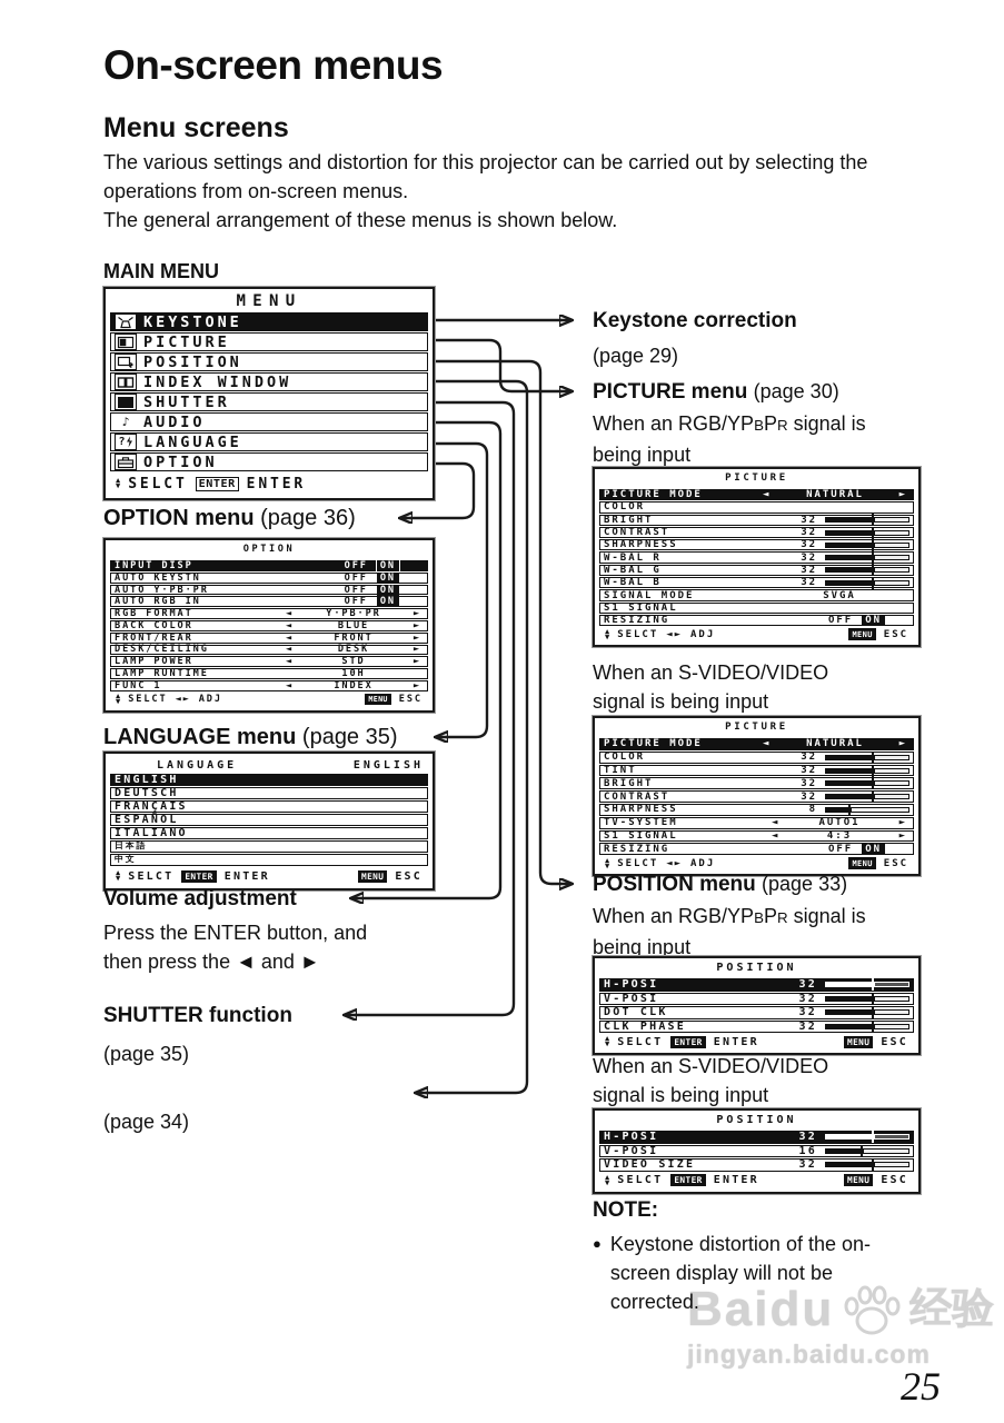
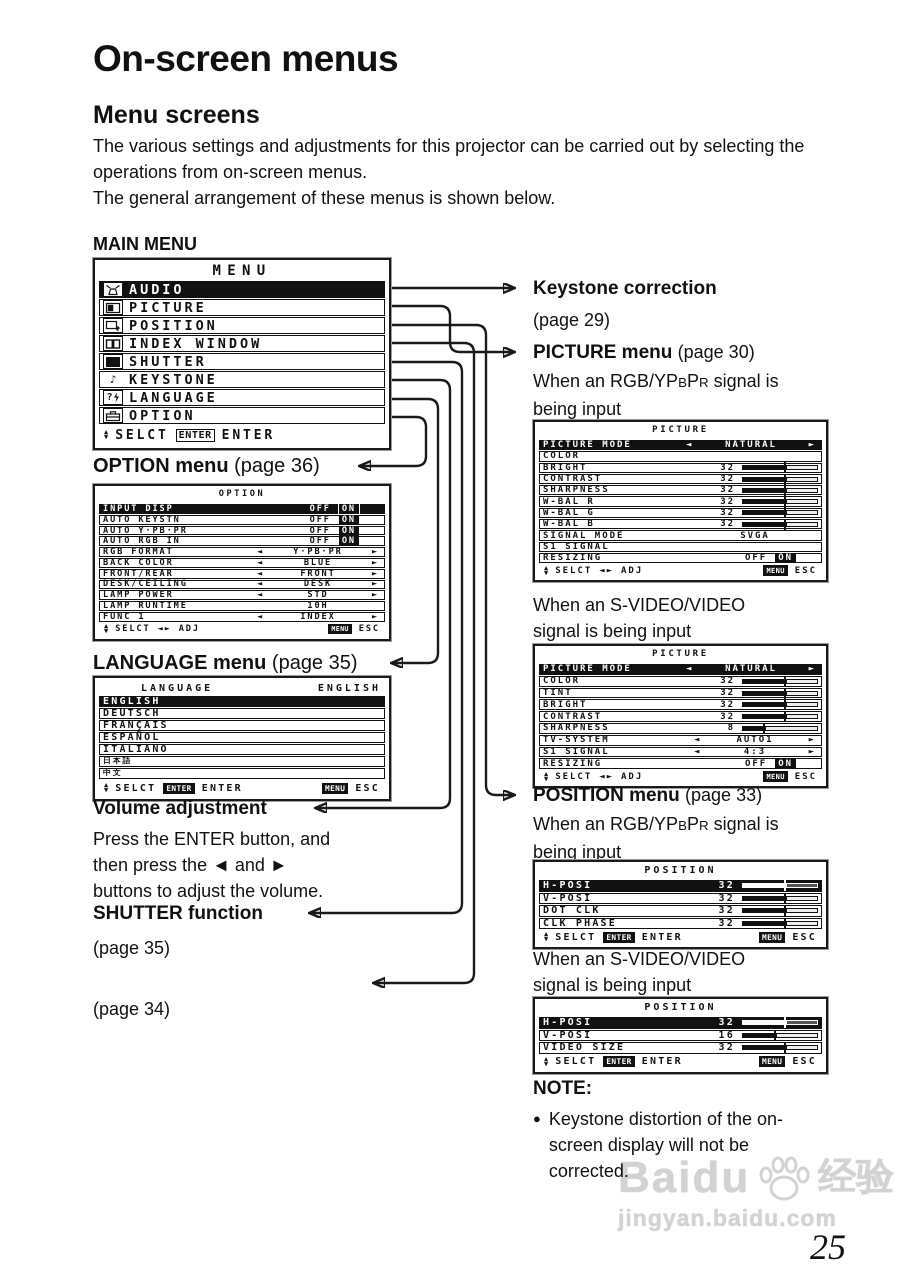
  On-screen menus
  Menu screens
- The various settings and distortion for this projector can be carried out by selecting the operations from on-screen menus.
+ The various settings and adjustments for this projector can be carried out by selecting the operations from on-screen menus.
  The general arrangement of these menus is shown below.
  MAIN MENU
  MENU
- KEYSTONE
+ AUDIO
  PICTURE
  POSITION
  INDEX WINDOW
  SHUTTER
  ♪
- AUDIO
+ KEYSTONE
  ?
  LANGUAGE
  OPTION
  ▲
  ▼
  SELCT
  ENTER
  ENTER
  OPTION menu (page 36)
  OPTION
  INPUT DISP
  OFF
  ON
  AUTO KEYSTN
  OFF
  ON
  AUTO Y·PB·PR
  OFF
  ON
  AUTO RGB IN
  OFF
  ON
  RGB FORMAT
  ◄
  Y·PB·PR
  ►
  BACK COLOR
  ◄
  BLUE
  ►
  FRONT/REAR
  ◄
  FRONT
  ►
  DESK/CEILING
  ◄
  DESK
  ►
  LAMP POWER
  ◄
  STD
  ►
  LAMP RUNTIME
  10H
  FUNC 1
  ◄
  INDEX
  ►
  ▲
  ▼
  SELCT
  ◄►
  ADJ
  MENU
  ESC
  LANGUAGE menu (page 35)
  LANGUAGE
  ENGLISH
  ENGLISH
  DEUTSCH
  FRANÇAIS
  ESPAÑOL
  ITALIANO
  日本語
  中文
  ▲
  ▼
  SELCT
  ENTER
  ENTER
  MENU
  ESC
  Volume adjustment
  Press the ENTER button, and
  then press the ◄ and ►
+ buttons to adjust the volume.
  SHUTTER function
  (page 35)
  (page 34)
  Keystone correction
  (page 29)
  PICTURE menu (page 30)
  When an RGB/YPBPR signal is
  being input
  PICTURE
  PICTURE MODE
  ◄
  NATURAL
  ►
  COLOR
  BRIGHT
  32
  CONTRAST
  32
  SHARPNESS
  32
  W-BAL R
  32
  W-BAL G
  32
  W-BAL B
  32
  SIGNAL MODE
  SVGA
  S1 SIGNAL
  RESIZING
  OFF
  ON
  ▲
  ▼
  SELCT
  ◄►
  ADJ
  MENU
  ESC
  When an S-VIDEO/VIDEO
  signal is being input
  PICTURE
  PICTURE MODE
  ◄
  NATURAL
  ►
  COLOR
  32
  TINT
  32
  BRIGHT
  32
  CONTRAST
  32
  SHARPNESS
  8
  TV-SYSTEM
  ◄
  AUTO1
  ►
  S1 SIGNAL
  ◄
  4:3
  ►
  RESIZING
  OFF
  ON
  ▲
  ▼
  SELCT
  ◄►
  ADJ
  MENU
  ESC
  POSITION menu (page 33)
  When an RGB/YPBPR signal is
  being input
  POSITION
  H-POSI
  32
  V-POSI
  32
  DOT CLK
  32
  CLK PHASE
  32
  ▲
  ▼
  SELCT
  ENTER
  ENTER
  MENU
  ESC
  When an S-VIDEO/VIDEO
  signal is being input
  POSITION
  H-POSI
  32
  V-POSI
  16
  VIDEO SIZE
  32
  ▲
  ▼
  SELCT
  ENTER
  ENTER
  MENU
  ESC
  NOTE:
  ●
  Keystone distortion of the on-screen display will not be corrected.
  Baidu
  经验
  jingyan.baidu.com
  25
